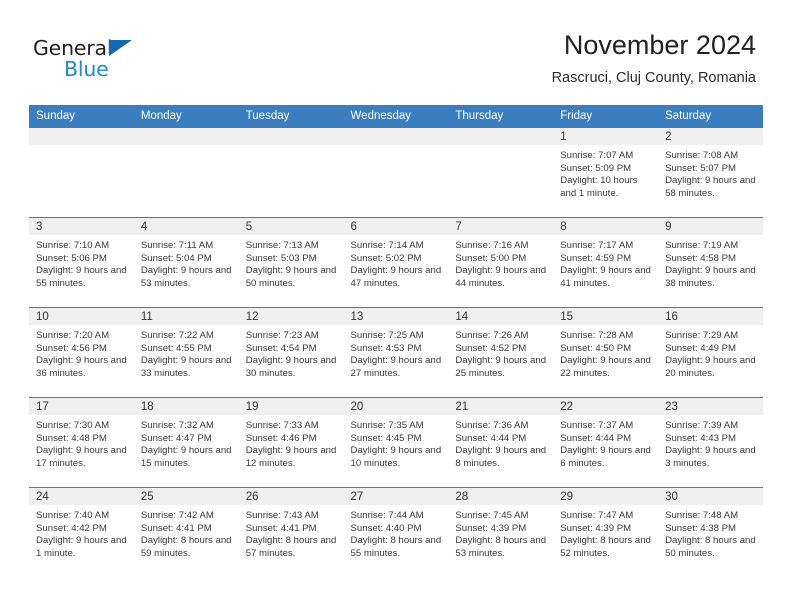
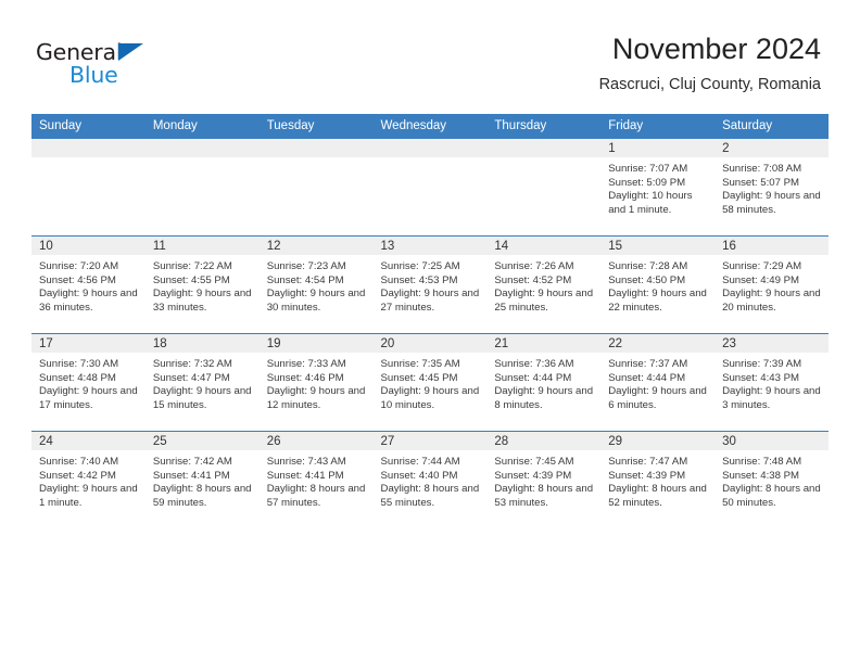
  General
  Blue
  November 2024
  Rascruci, Cluj County, Romania
  Sunday	Monday	Tuesday	Wednesday	Thursday	Friday	Saturday
  					1Sunrise: 7:07 AMSunset: 5:09 PMDaylight: 10 hours and 1 minute.	2Sunrise: 7:08 AMSunset: 5:07 PMDaylight: 9 hours and 58 minutes.
- 3Sunrise: 7:10 AMSunset: 5:06 PMDaylight: 9 hours and 55 minutes.	4Sunrise: 7:11 AMSunset: 5:04 PMDaylight: 9 hours and 53 minutes.	5Sunrise: 7:13 AMSunset: 5:03 PMDaylight: 9 hours and 50 minutes.	6Sunrise: 7:14 AMSunset: 5:02 PMDaylight: 9 hours and 47 minutes.	7Sunrise: 7:16 AMSunset: 5:00 PMDaylight: 9 hours and 44 minutes.	8Sunrise: 7:17 AMSunset: 4:59 PMDaylight: 9 hours and 41 minutes.	9Sunrise: 7:19 AMSunset: 4:58 PMDaylight: 9 hours and 38 minutes.
  10Sunrise: 7:20 AMSunset: 4:56 PMDaylight: 9 hours and 36 minutes.	11Sunrise: 7:22 AMSunset: 4:55 PMDaylight: 9 hours and 33 minutes.	12Sunrise: 7:23 AMSunset: 4:54 PMDaylight: 9 hours and 30 minutes.	13Sunrise: 7:25 AMSunset: 4:53 PMDaylight: 9 hours and 27 minutes.	14Sunrise: 7:26 AMSunset: 4:52 PMDaylight: 9 hours and 25 minutes.	15Sunrise: 7:28 AMSunset: 4:50 PMDaylight: 9 hours and 22 minutes.	16Sunrise: 7:29 AMSunset: 4:49 PMDaylight: 9 hours and 20 minutes.
  17Sunrise: 7:30 AMSunset: 4:48 PMDaylight: 9 hours and 17 minutes.	18Sunrise: 7:32 AMSunset: 4:47 PMDaylight: 9 hours and 15 minutes.	19Sunrise: 7:33 AMSunset: 4:46 PMDaylight: 9 hours and 12 minutes.	20Sunrise: 7:35 AMSunset: 4:45 PMDaylight: 9 hours and 10 minutes.	21Sunrise: 7:36 AMSunset: 4:44 PMDaylight: 9 hours and 8 minutes.	22Sunrise: 7:37 AMSunset: 4:44 PMDaylight: 9 hours and 6 minutes.	23Sunrise: 7:39 AMSunset: 4:43 PMDaylight: 9 hours and 3 minutes.
  24Sunrise: 7:40 AMSunset: 4:42 PMDaylight: 9 hours and 1 minute.	25Sunrise: 7:42 AMSunset: 4:41 PMDaylight: 8 hours and 59 minutes.	26Sunrise: 7:43 AMSunset: 4:41 PMDaylight: 8 hours and 57 minutes.	27Sunrise: 7:44 AMSunset: 4:40 PMDaylight: 8 hours and 55 minutes.	28Sunrise: 7:45 AMSunset: 4:39 PMDaylight: 8 hours and 53 minutes.	29Sunrise: 7:47 AMSunset: 4:39 PMDaylight: 8 hours and 52 minutes.	30Sunrise: 7:48 AMSunset: 4:38 PMDaylight: 8 hours and 50 minutes.
